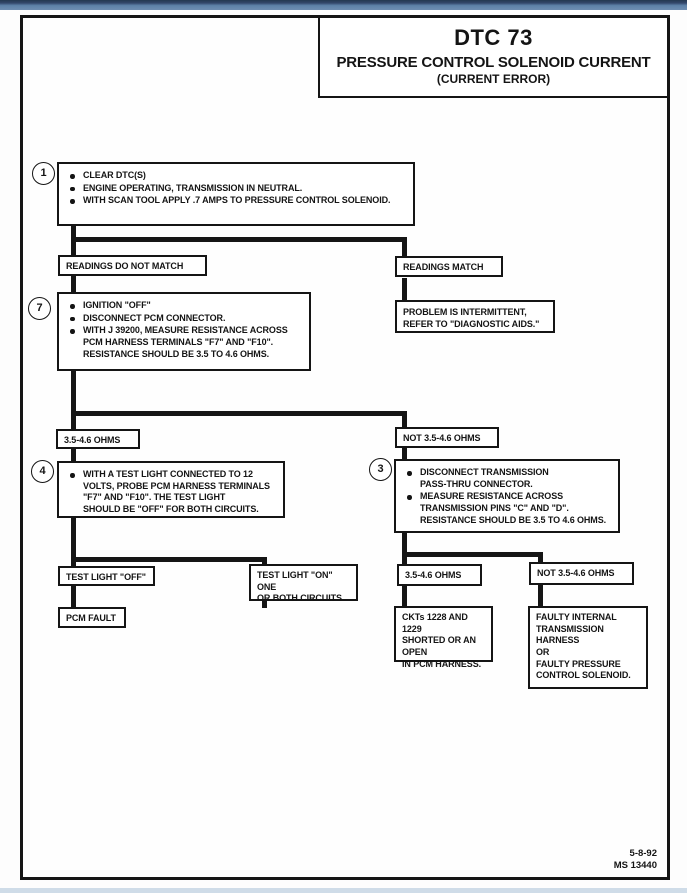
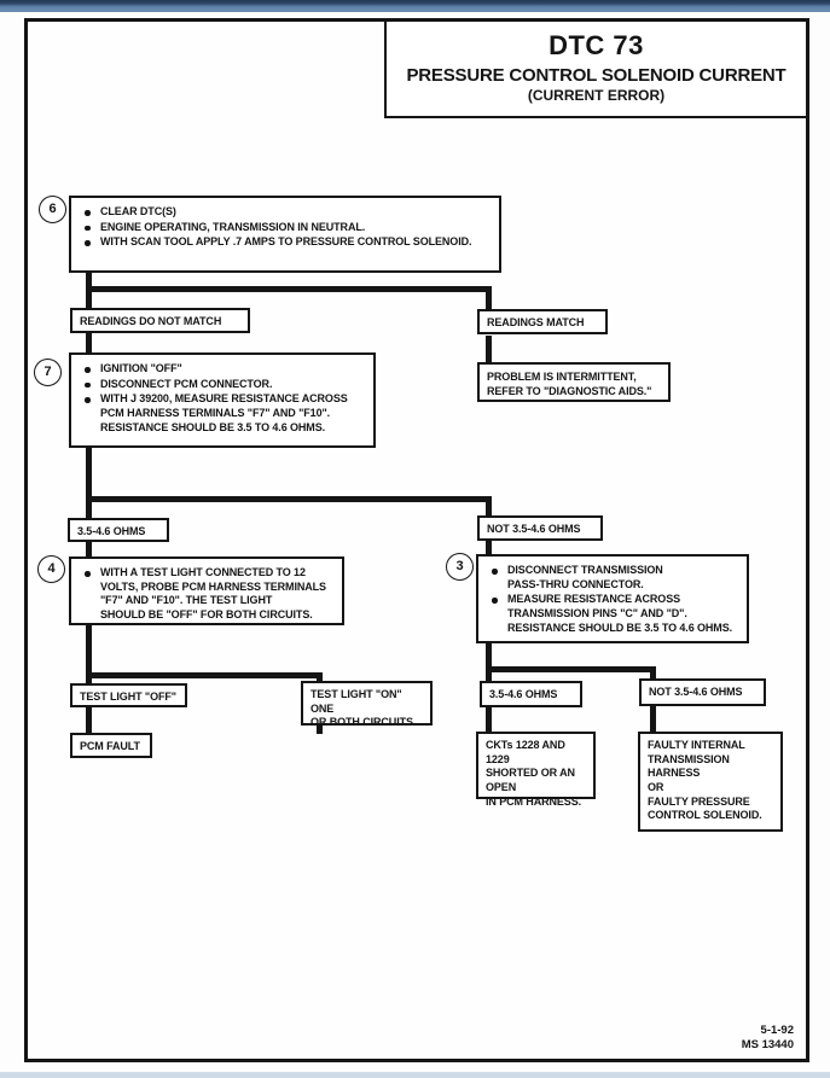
  DTC 73
  PRESSURE CONTROL SOLENOID CURRENT
  (CURRENT ERROR)
- 1
+ 6
  7
  4
  3
  CLEAR DTC(S)
  ENGINE OPERATING, TRANSMISSION IN NEUTRAL.
  WITH SCAN TOOL APPLY .7 AMPS TO PRESSURE CONTROL SOLENOID.
  READINGS DO NOT MATCH
  READINGS MATCH
  IGNITION "OFF"
  DISCONNECT PCM CONNECTOR.
  WITH J 39200, MEASURE RESISTANCE ACROSS
  PCM HARNESS TERMINALS "F7" AND "F10".
  RESISTANCE SHOULD BE 3.5 TO 4.6 OHMS.
  PROBLEM IS INTERMITTENT,
  REFER TO "DIAGNOSTIC AIDS."
  3.5-4.6 OHMS
  NOT 3.5-4.6 OHMS
  WITH A TEST LIGHT CONNECTED TO 12
  VOLTS, PROBE PCM HARNESS TERMINALS
  "F7" AND "F10". THE TEST LIGHT
  SHOULD BE "OFF" FOR BOTH CIRCUITS.
  DISCONNECT TRANSMISSION
  PASS-THRU CONNECTOR.
  MEASURE RESISTANCE ACROSS
  TRANSMISSION PINS "C" AND "D".
  RESISTANCE SHOULD BE 3.5 TO 4.6 OHMS.
  TEST LIGHT "OFF"
  TEST LIGHT "ON" ONE
  OR BOTH CIRCUITS
  PCM FAULT
  3.5-4.6 OHMS
  NOT 3.5-4.6 OHMS
  CKTs 1228 AND 1229
  SHORTED OR AN OPEN
  IN PCM HARNESS.
  FAULTY INTERNAL
  TRANSMISSION HARNESS
  OR
  FAULTY PRESSURE
  CONTROL SOLENOID.
- 5-8-92
+ 5-1-92
  MS 13440
